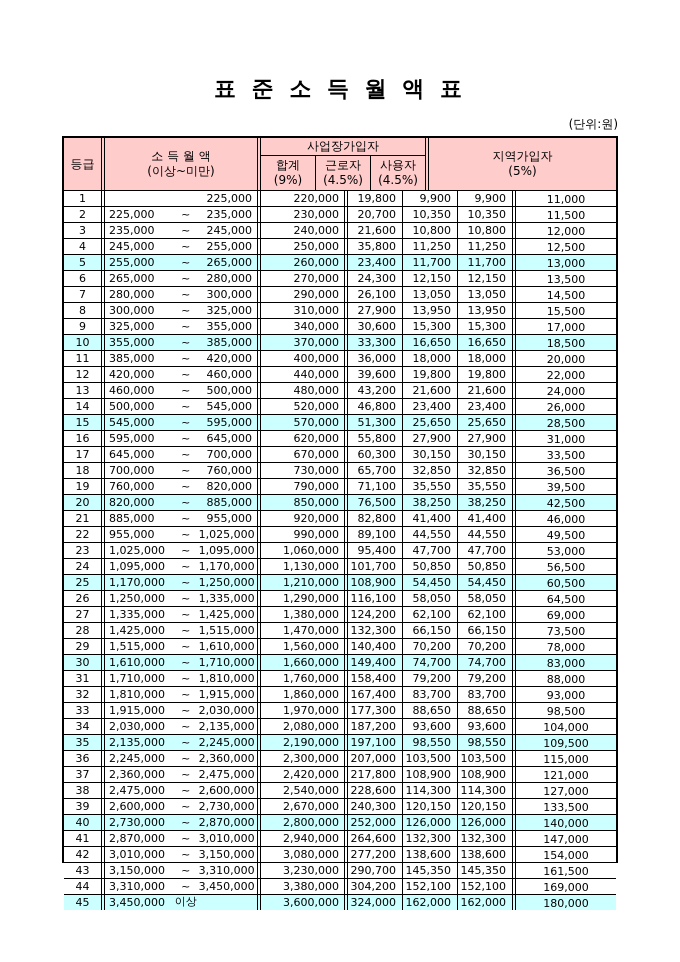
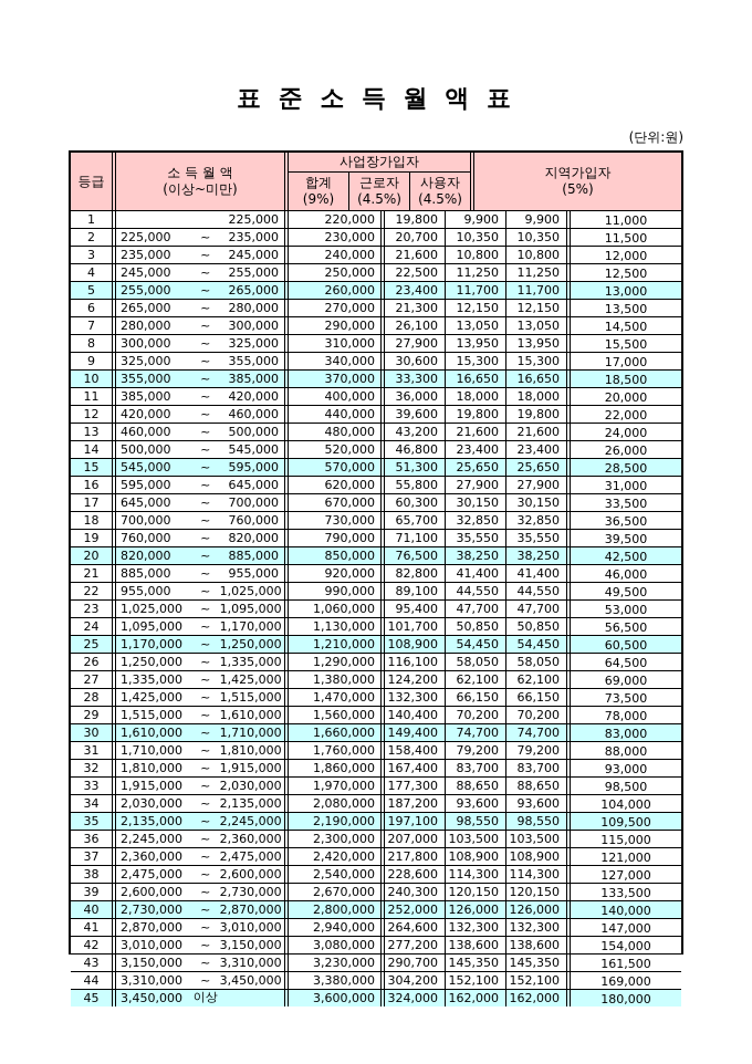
  표 준 소 득 월 액 표
  (단위:원)
  등급
  소 득 월 액
  (이상~미만)
  사업장가입자
  합계
  (9%)
  근로자
  (4.5%)
  사용자
  (4.5%)
  지역가입자
  (5%)
  1
  225,000
  220,000
  19,800
  9,900
  9,900
  11,000
  2
  225,000
  ~
  235,000
  230,000
  20,700
  10,350
  10,350
  11,500
  3
  235,000
  ~
  245,000
  240,000
  21,600
  10,800
  10,800
  12,000
  4
  245,000
  ~
  255,000
  250,000
- 35,800
+ 22,500
  11,250
  11,250
  12,500
  5
  255,000
  ~
  265,000
  260,000
  23,400
  11,700
  11,700
  13,000
  6
  265,000
  ~
  280,000
  270,000
- 24,300
+ 21,300
  12,150
  12,150
  13,500
  7
  280,000
  ~
  300,000
  290,000
  26,100
  13,050
  13,050
  14,500
  8
  300,000
  ~
  325,000
  310,000
  27,900
  13,950
  13,950
  15,500
  9
  325,000
  ~
  355,000
  340,000
  30,600
  15,300
  15,300
  17,000
  10
  355,000
  ~
  385,000
  370,000
  33,300
  16,650
  16,650
  18,500
  11
  385,000
  ~
  420,000
  400,000
  36,000
  18,000
  18,000
  20,000
  12
  420,000
  ~
  460,000
  440,000
  39,600
  19,800
  19,800
  22,000
  13
  460,000
  ~
  500,000
  480,000
  43,200
  21,600
  21,600
  24,000
  14
  500,000
  ~
  545,000
  520,000
  46,800
  23,400
  23,400
  26,000
  15
  545,000
  ~
  595,000
  570,000
  51,300
  25,650
  25,650
  28,500
  16
  595,000
  ~
  645,000
  620,000
  55,800
  27,900
  27,900
  31,000
  17
  645,000
  ~
  700,000
  670,000
  60,300
  30,150
  30,150
  33,500
  18
  700,000
  ~
  760,000
  730,000
  65,700
  32,850
  32,850
  36,500
  19
  760,000
  ~
  820,000
  790,000
  71,100
  35,550
  35,550
  39,500
  20
  820,000
  ~
  885,000
  850,000
  76,500
  38,250
  38,250
  42,500
  21
  885,000
  ~
  955,000
  920,000
  82,800
  41,400
  41,400
  46,000
  22
  955,000
  ~
  1,025,000
  990,000
  89,100
  44,550
  44,550
  49,500
  23
  1,025,000
  ~
  1,095,000
  1,060,000
  95,400
  47,700
  47,700
  53,000
  24
  1,095,000
  ~
  1,170,000
  1,130,000
  101,700
  50,850
  50,850
  56,500
  25
  1,170,000
  ~
  1,250,000
  1,210,000
  108,900
  54,450
  54,450
  60,500
  26
  1,250,000
  ~
  1,335,000
  1,290,000
  116,100
  58,050
  58,050
  64,500
  27
  1,335,000
  ~
  1,425,000
  1,380,000
  124,200
  62,100
  62,100
  69,000
  28
  1,425,000
  ~
  1,515,000
  1,470,000
  132,300
  66,150
  66,150
  73,500
  29
  1,515,000
  ~
  1,610,000
  1,560,000
  140,400
  70,200
  70,200
  78,000
  30
  1,610,000
  ~
  1,710,000
  1,660,000
  149,400
  74,700
  74,700
  83,000
  31
  1,710,000
  ~
  1,810,000
  1,760,000
  158,400
  79,200
  79,200
  88,000
  32
  1,810,000
  ~
  1,915,000
  1,860,000
  167,400
  83,700
  83,700
  93,000
  33
  1,915,000
  ~
  2,030,000
  1,970,000
  177,300
  88,650
  88,650
  98,500
  34
  2,030,000
  ~
  2,135,000
  2,080,000
  187,200
  93,600
  93,600
  104,000
  35
  2,135,000
  ~
  2,245,000
  2,190,000
  197,100
  98,550
  98,550
  109,500
  36
  2,245,000
  ~
  2,360,000
  2,300,000
  207,000
  103,500
  103,500
  115,000
  37
  2,360,000
  ~
  2,475,000
  2,420,000
  217,800
  108,900
  108,900
  121,000
  38
  2,475,000
  ~
  2,600,000
  2,540,000
  228,600
  114,300
  114,300
  127,000
  39
  2,600,000
  ~
  2,730,000
  2,670,000
  240,300
  120,150
  120,150
  133,500
  40
  2,730,000
  ~
  2,870,000
  2,800,000
  252,000
  126,000
  126,000
  140,000
  41
  2,870,000
  ~
  3,010,000
  2,940,000
  264,600
  132,300
  132,300
  147,000
  42
  3,010,000
  ~
  3,150,000
  3,080,000
  277,200
  138,600
  138,600
  154,000
  43
  3,150,000
  ~
  3,310,000
  3,230,000
  290,700
  145,350
  145,350
  161,500
  44
  3,310,000
  ~
  3,450,000
  3,380,000
  304,200
  152,100
  152,100
  169,000
  45
  3,450,000
  이상
  3,600,000
  324,000
  162,000
  162,000
  180,000
